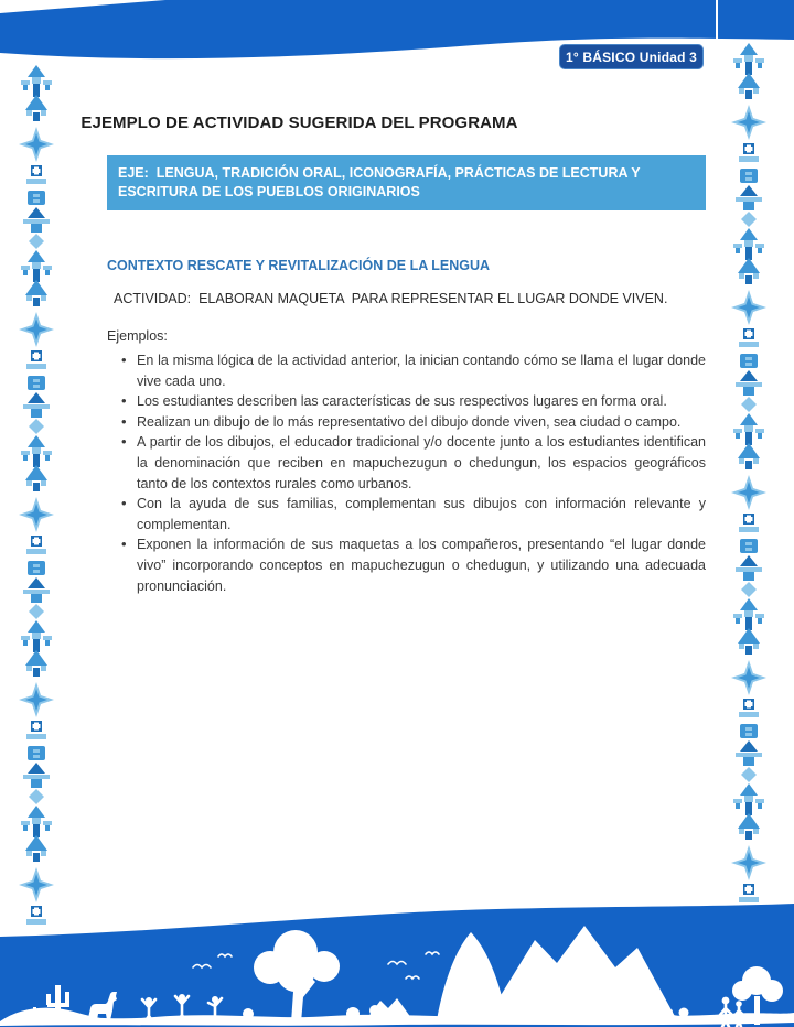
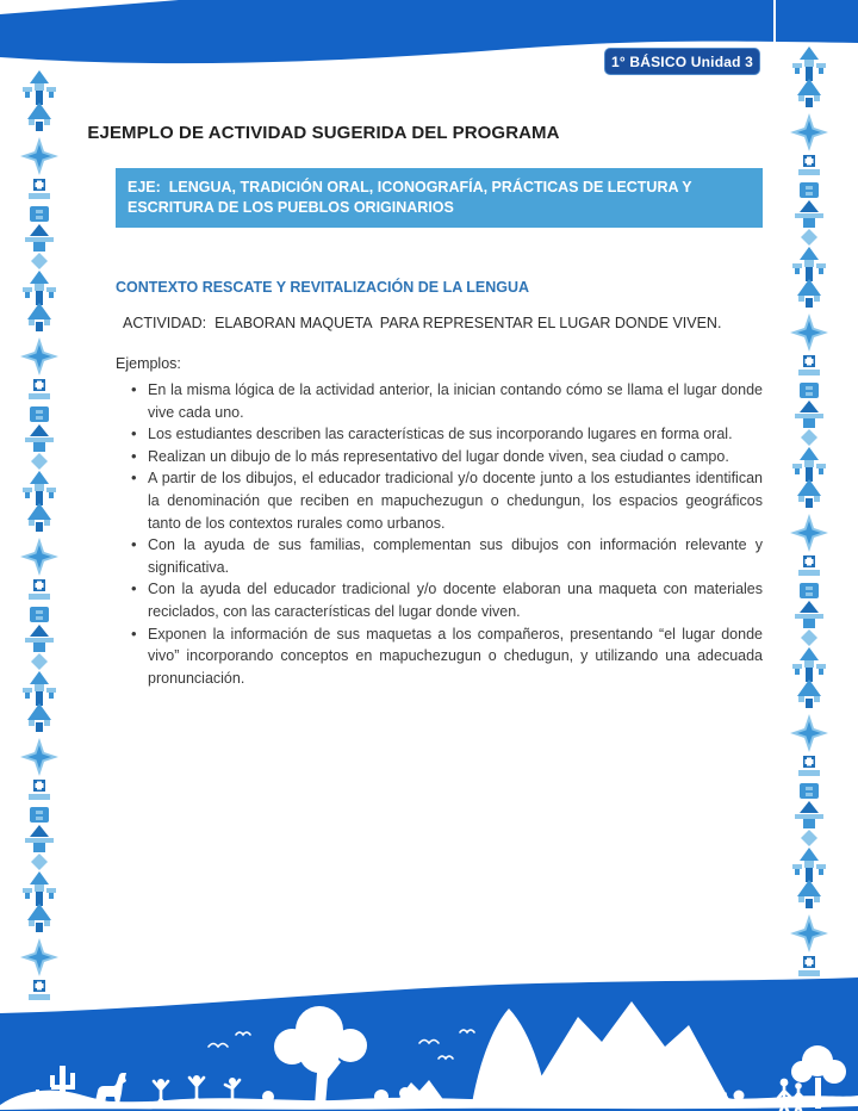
  1° BÁSICO Unidad 3
  EJEMPLO DE ACTIVIDAD SUGERIDA DEL PROGRAMA
  EJE: LENGUA, TRADICIÓN ORAL, ICONOGRAFÍA, PRÁCTICAS DE LECTURA Y ESCRITURA DE LOS PUEBLOS ORIGINARIOS
  CONTEXTO RESCATE Y REVITALIZACIÓN DE LA LENGUA
  ACTIVIDAD: ELABORAN MAQUETA PARA REPRESENTAR EL LUGAR DONDE VIVEN.
  Ejemplos:
  En la misma lógica de la actividad anterior, la inician contando cómo se llama el lugar donde vive cada uno.
- Los estudiantes describen las características de sus respectivos lugares en forma oral.
+ Los estudiantes describen las características de sus incorporando lugares en forma oral.
- Realizan un dibujo de lo más representativo del dibujo donde viven, sea ciudad o campo.
+ Realizan un dibujo de lo más representativo del lugar donde viven, sea ciudad o campo.
  A partir de los dibujos, el educador tradicional y/o docente junto a los estudiantes identifican la denominación que reciben en mapuchezugun o chedungun, los espacios geográficos tanto de los contextos rurales como urbanos.
- Con la ayuda de sus familias, complementan sus dibujos con información relevante y complementan.
+ Con la ayuda de sus familias, complementan sus dibujos con información relevante y significativa.
+ Con la ayuda del educador tradicional y/o docente elaboran una maqueta con materiales reciclados, con las características del lugar donde viven.
  Exponen la información de sus maquetas a los compañeros, presentando “el lugar donde vivo” incorporando conceptos en mapuchezugun o chedugun, y utilizando una adecuada pronunciación.
